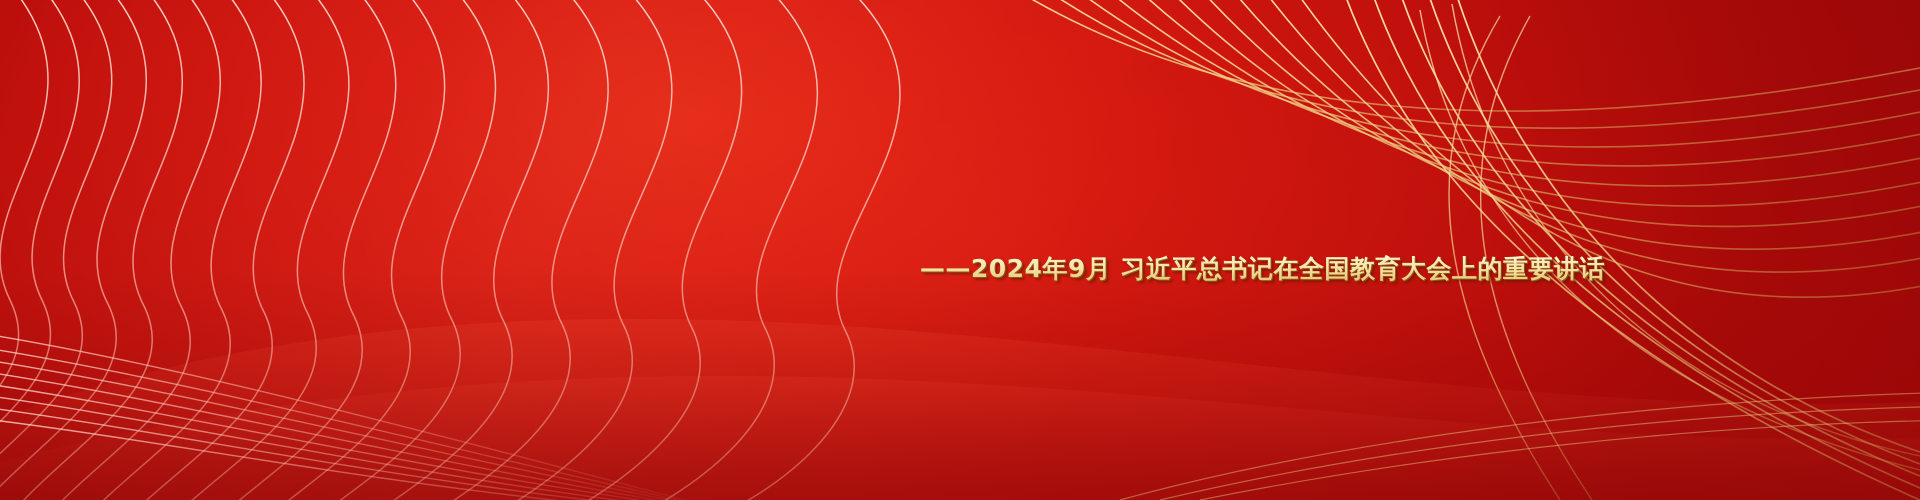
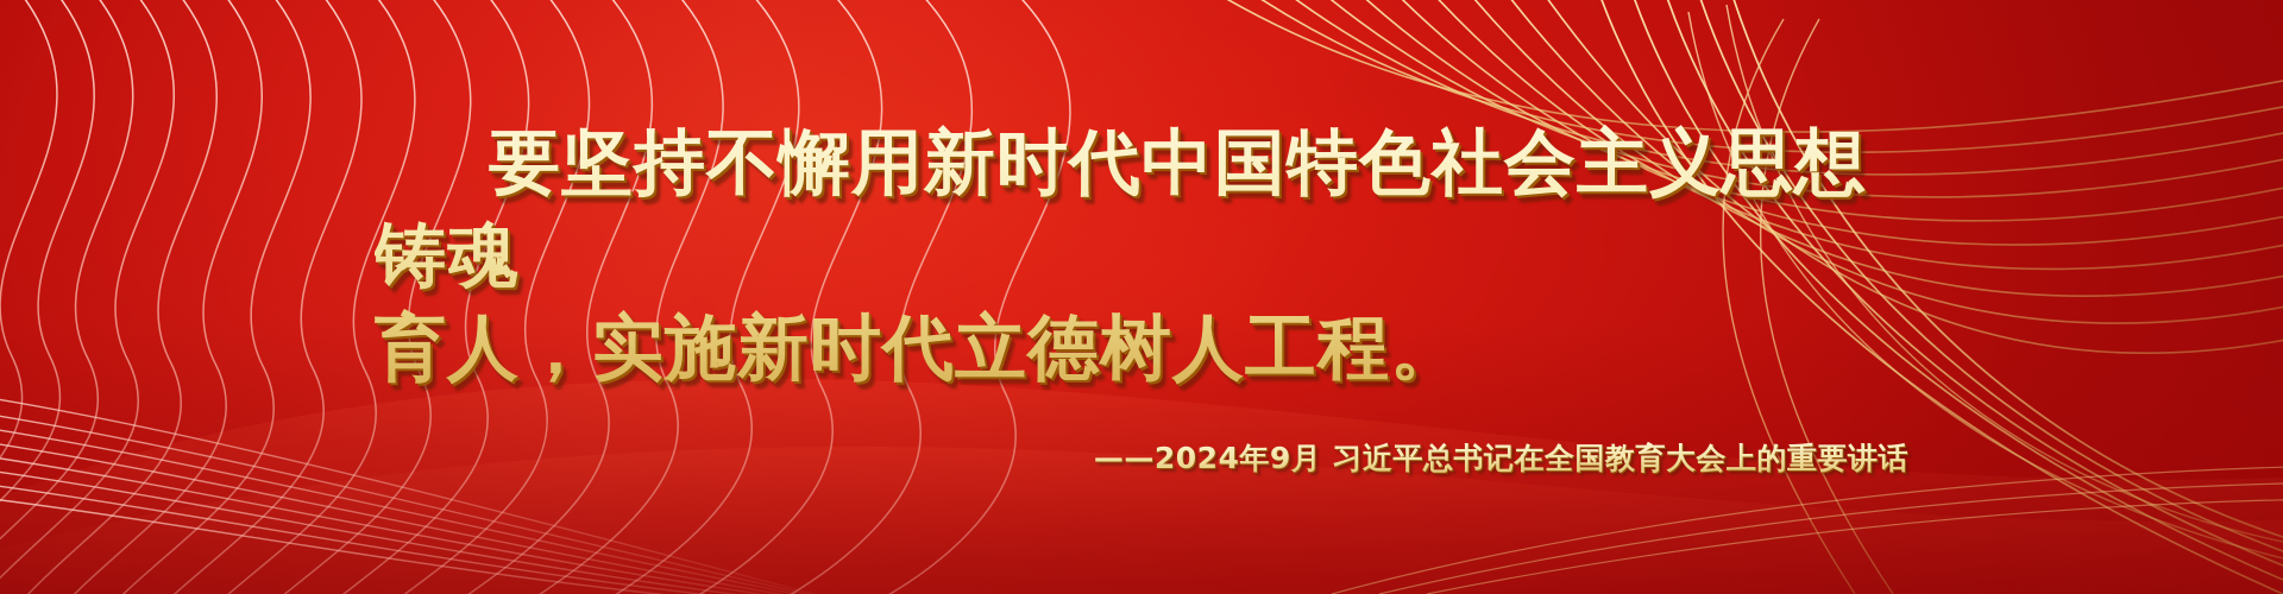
+ 要坚持不懈用新时代中国特色社会主义思想铸魂
+ 育人，实施新时代立德树人工程。
  ——2024年9月 习近平总书记在全国教育大会上的重要讲话
